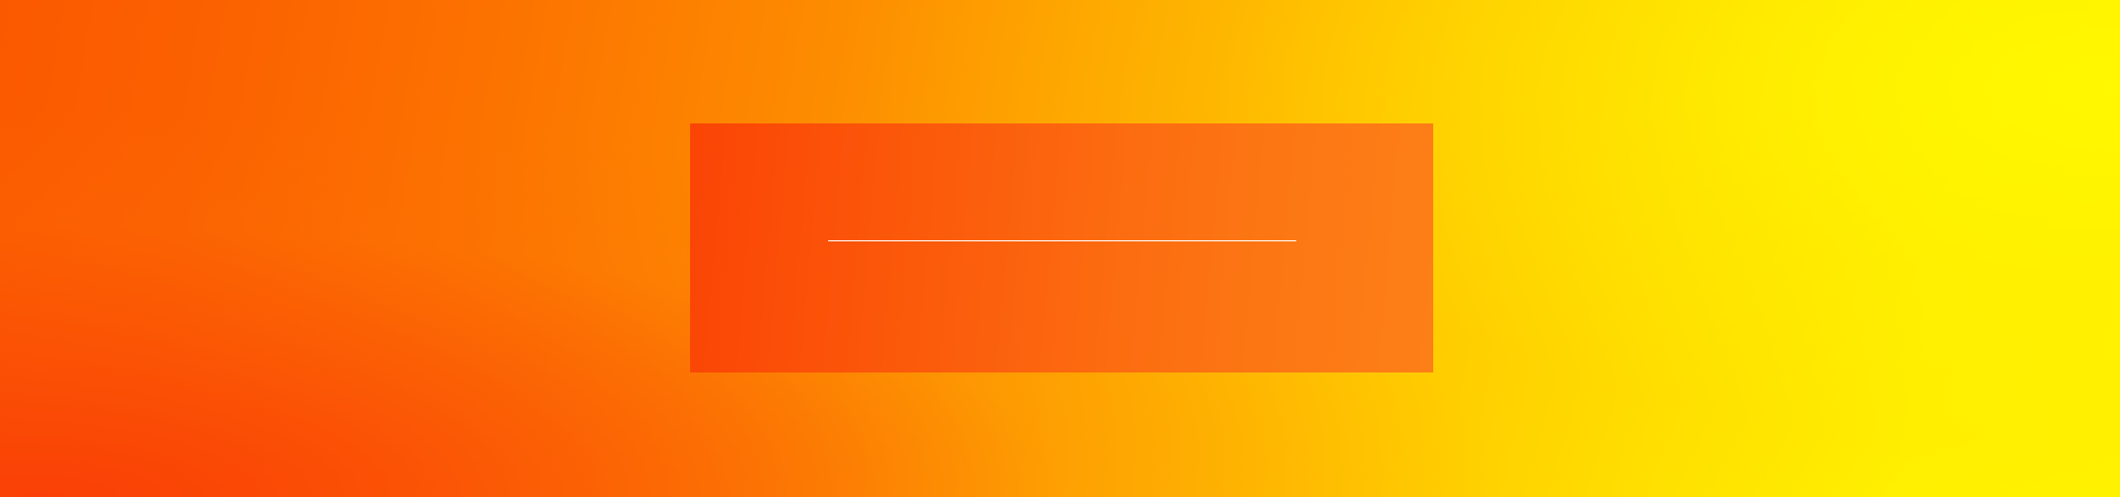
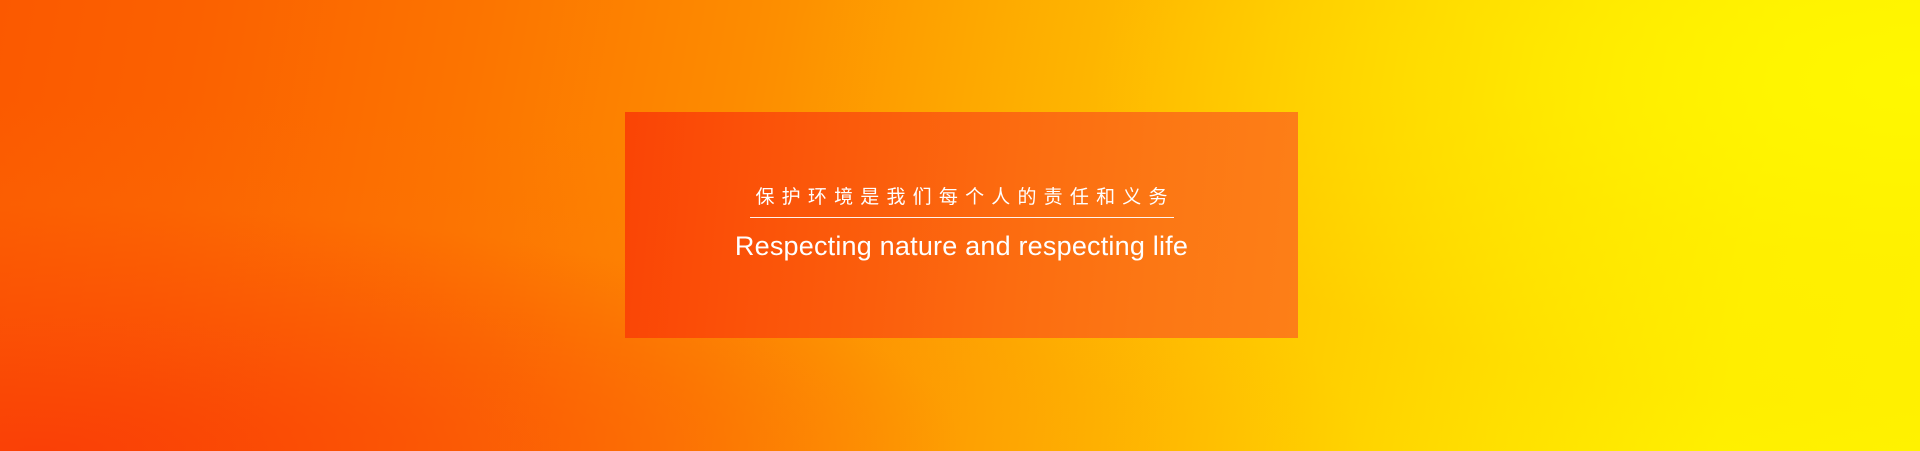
+ 保护环境是我们每个人的责任和义务
+ Respecting nature and respecting life
